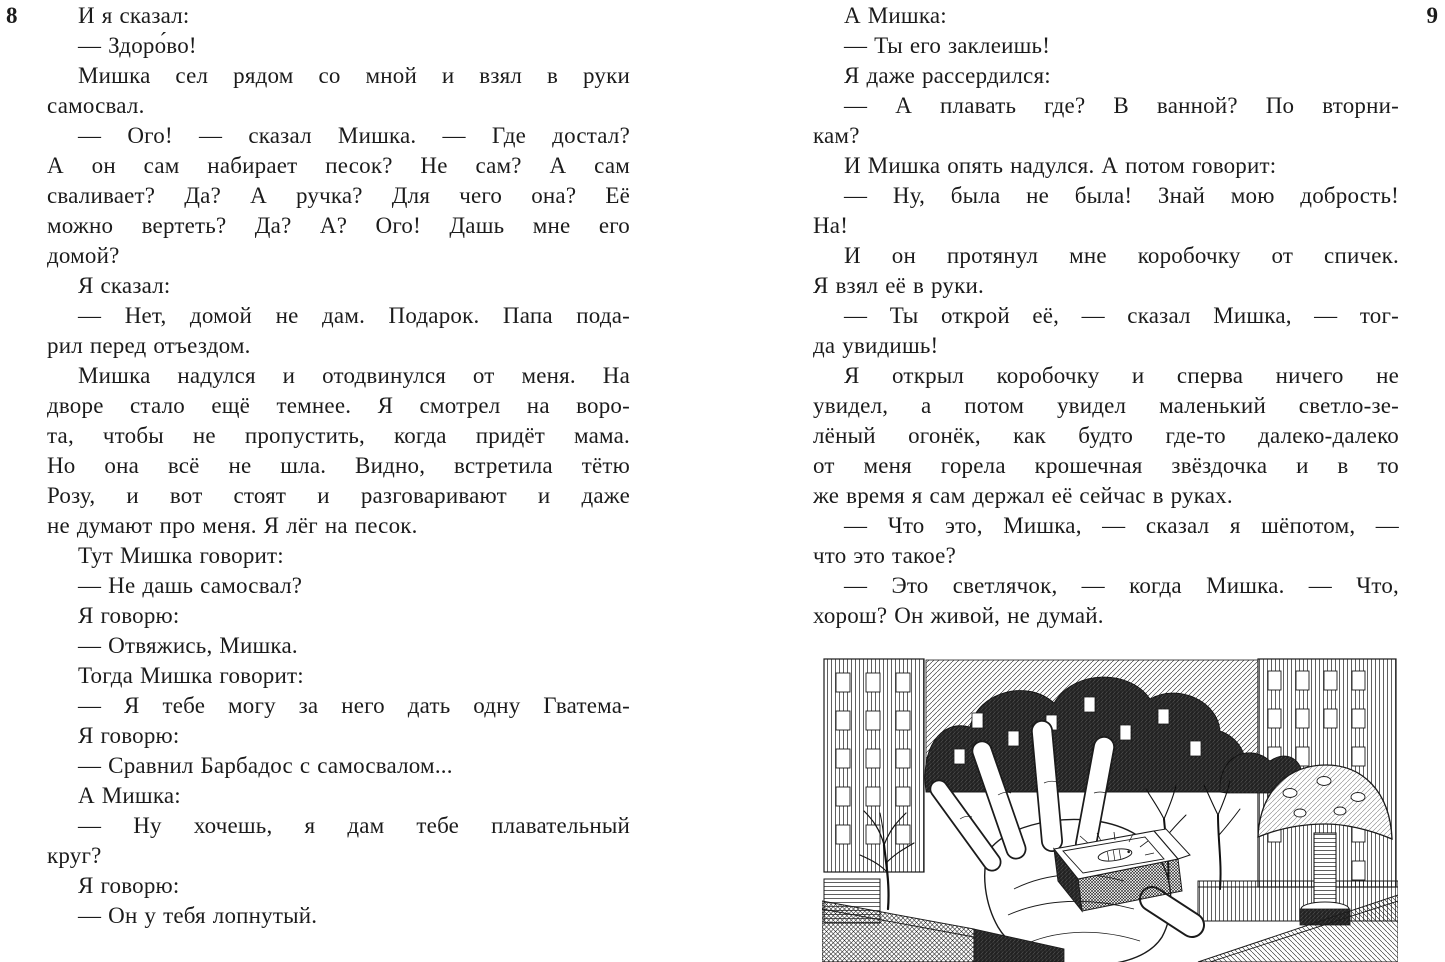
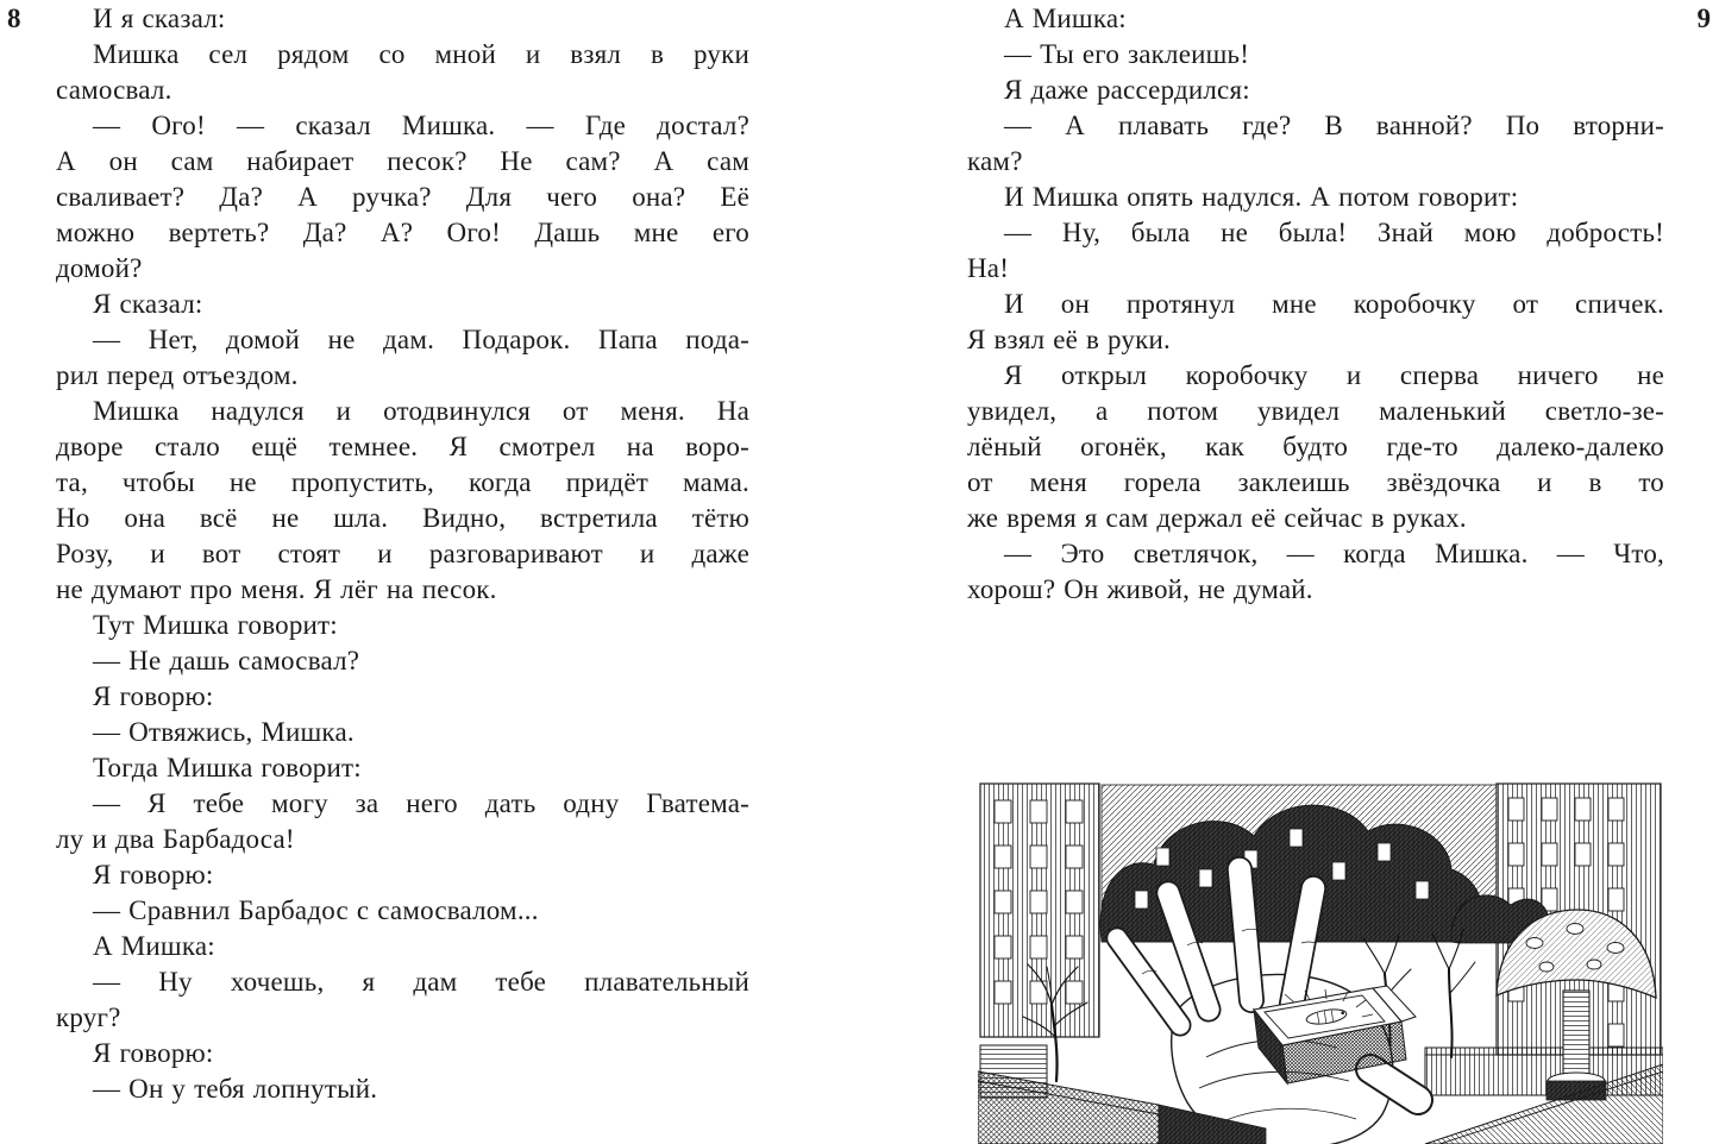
  8
  И я сказал:
- — Здоро́во!
  Мишка сел рядом со мной и взял в руки
  самосвал.
  — Ого! — сказал Мишка. — Где достал?
  А он сам набирает песок? Не сам? А сам
  сваливает? Да? А ручка? Для чего она? Её
  можно вертеть? Да? А? Ого! Дашь мне его
  домой?
  Я сказал:
  — Нет, домой не дам. Подарок. Папа пода-
  рил перед отъездом.
  Мишка надулся и отодвинулся от меня. На
  дворе стало ещё темнее. Я смотрел на воро-
  та, чтобы не пропустить, когда придёт мама.
  Но она всё не шла. Видно, встретила тётю
  Розу, и вот стоят и разговаривают и даже
  не думают про меня. Я лёг на песок.
  Тут Мишка говорит:
  — Не дашь самосвал?
  Я говорю:
  — Отвяжись, Мишка.
  Тогда Мишка говорит:
  — Я тебе могу за него дать одну Гватема-
+ лу и два Барбадоса!
  Я говорю:
  — Сравнил Барбадос с самосвалом...
  А Мишка:
  — Ну хочешь, я дам тебе плавательный
  круг?
  Я говорю:
  — Он у тебя лопнутый.
  9
  А Мишка:
  — Ты его заклеишь!
  Я даже рассердился:
  — А плавать где? В ванной? По вторни-
  кам?
  И Мишка опять надулся. А потом говорит:
  — Ну, была не была! Знай мою добрость!
  На!
  И он протянул мне коробочку от спичек.
  Я взял её в руки.
- — Ты открой её, — сказал Мишка, — тог-
- да увидишь!
  Я открыл коробочку и сперва ничего не
  увидел, а потом увидел маленький светло-зе-
  лёный огонёк, как будто где-то далеко-далеко
- от меня горела крошечная звёздочка и в то
+ от меня горела заклеишь звёздочка и в то
  же время я сам держал её сейчас в руках.
- — Что это, Мишка, — сказал я шёпотом, —
- что это такое?
  — Это светлячок, — когда Мишка. — Что,
  хорош? Он живой, не думай.
